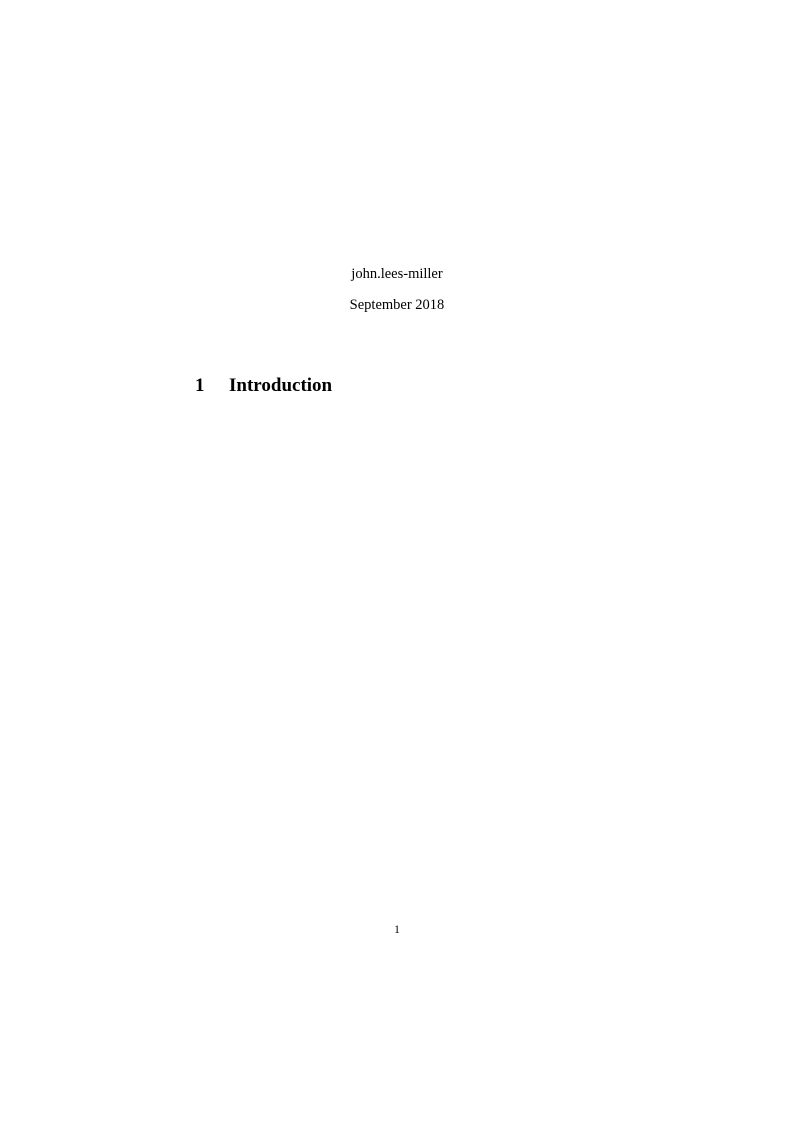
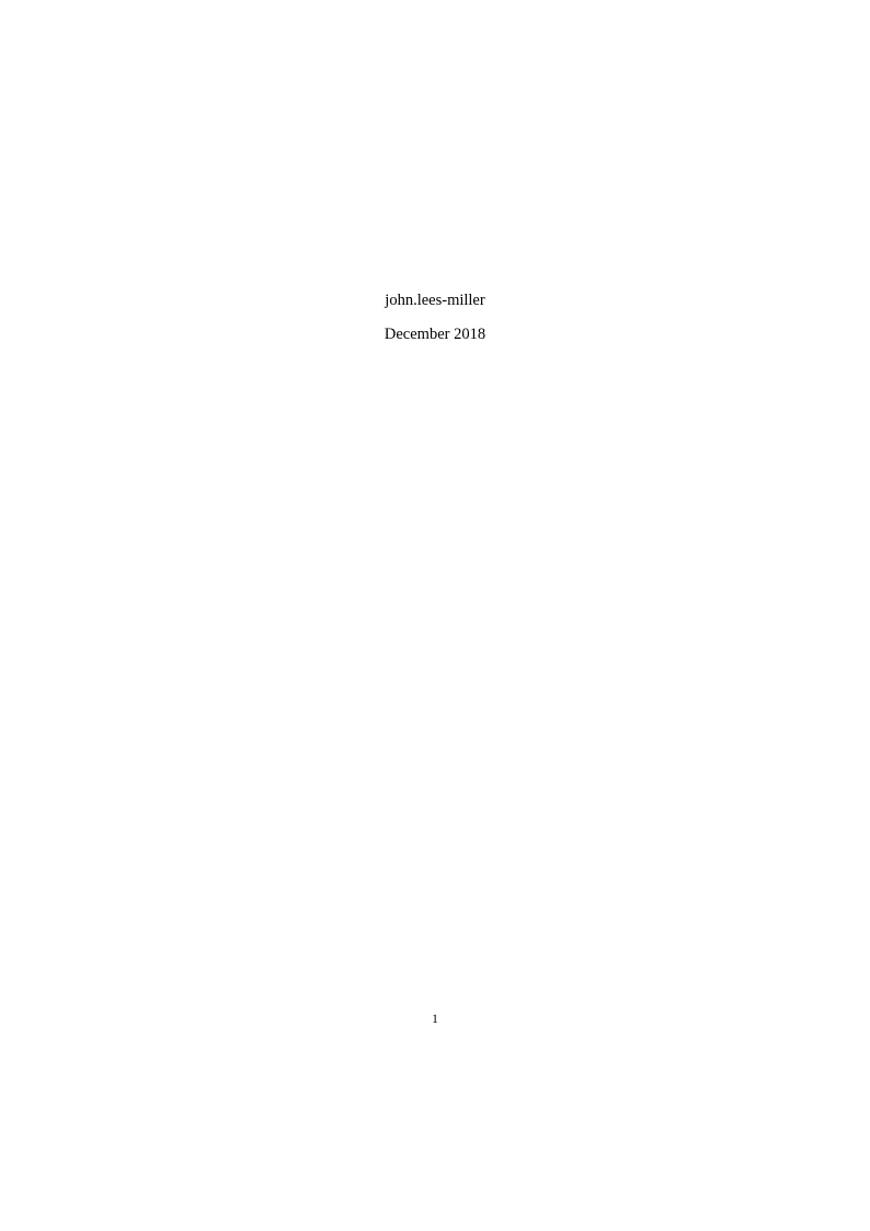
  john.lees-miller
- September 2018
+ December 2018
- 1 Introduction
  1
